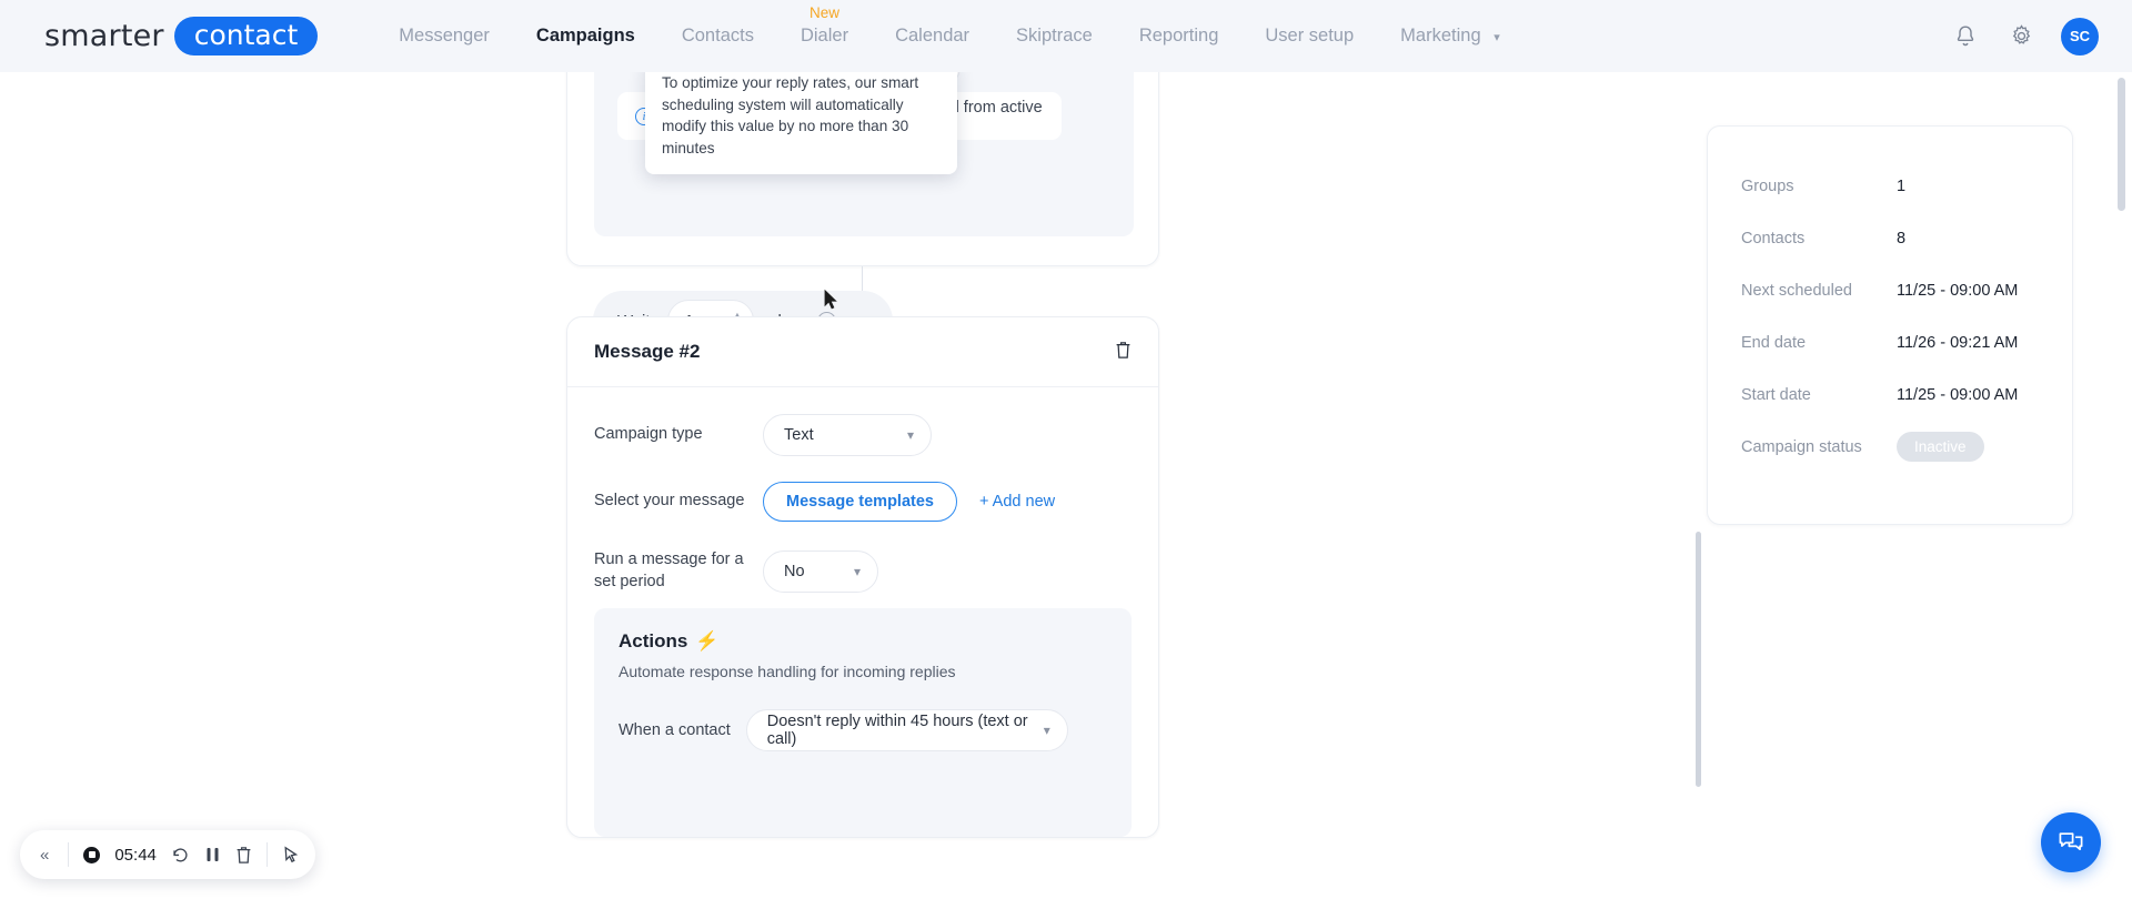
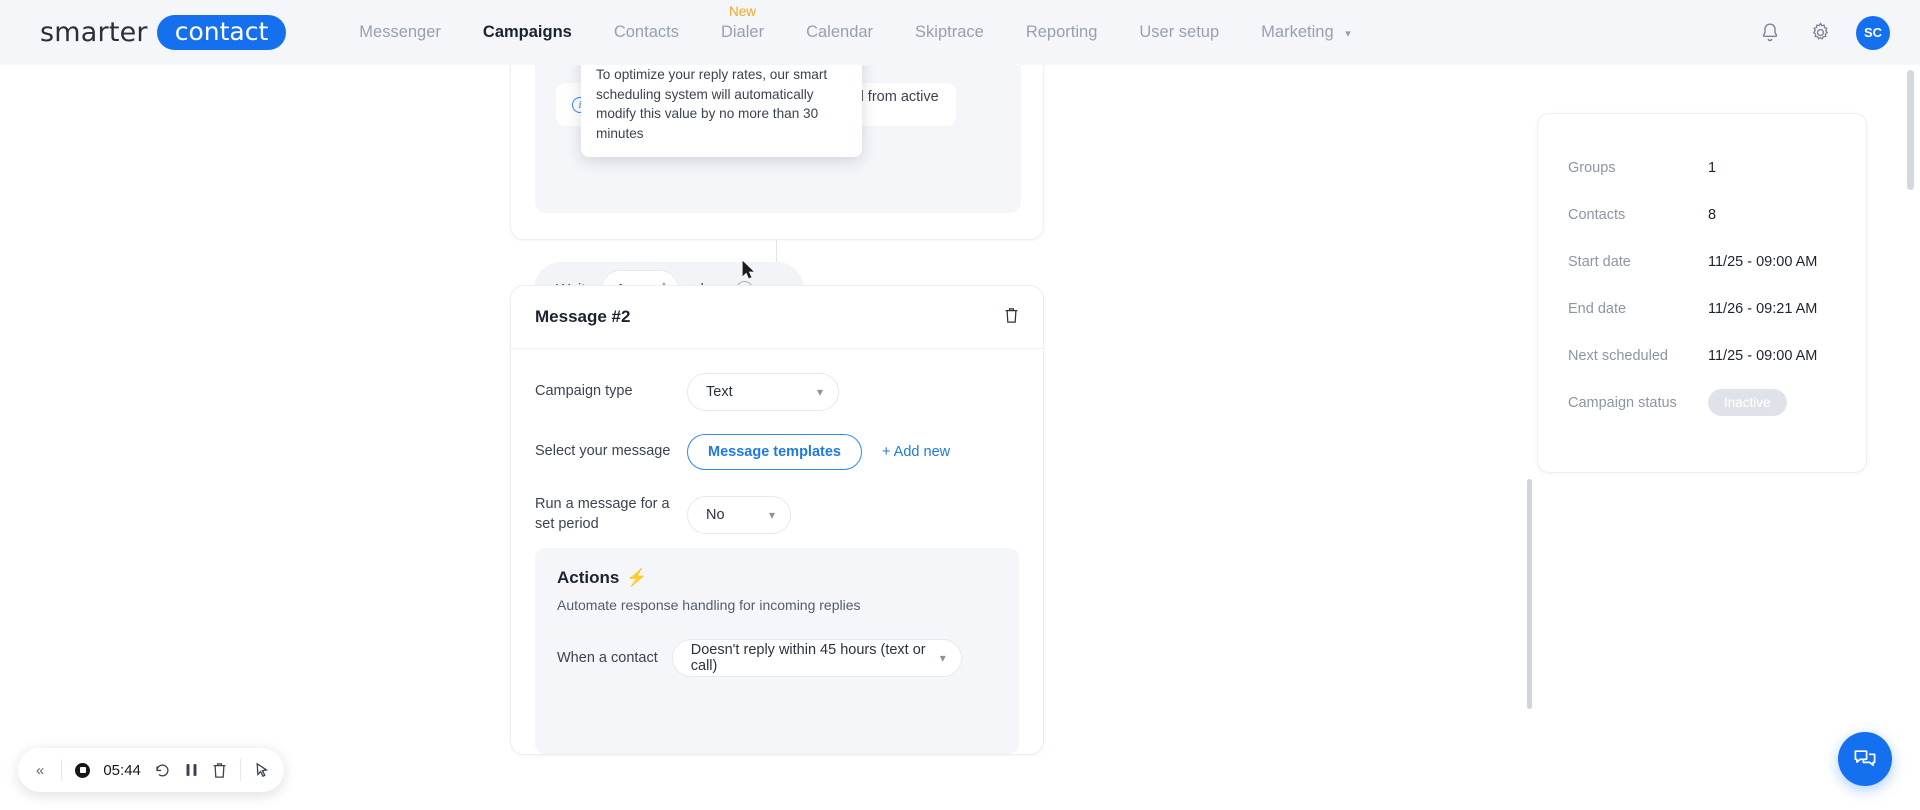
  smarter
  contact
  Messenger
  Campaigns
  Contacts
  New
  Dialer
  Calendar
  Skiptrace
  Reporting
  User setup
  Marketing ▾
  SC
  i
  ▲
  To optimize your reply rates, our smart scheduling system will automatically modify this value by no more than 30 minutes
  Message #2
  Campaign type
  Text
  ▾
  Select your message
  Message templates
  + Add new
  Run a message for a set period
  No
  ▾
  Actions
  ⚡
  Automate response handling for incoming replies
  When a contact
  Doesn't reply within 45 hours (text or call)
  ▾
  Groups
  1
  Contacts
  8
- Next scheduled
+ Start date
  11/25 - 09:00 AM
  End date
  11/26 - 09:21 AM
- Start date
+ Next scheduled
  11/25 - 09:00 AM
  Campaign status
  Inactive
  «
  05:44
